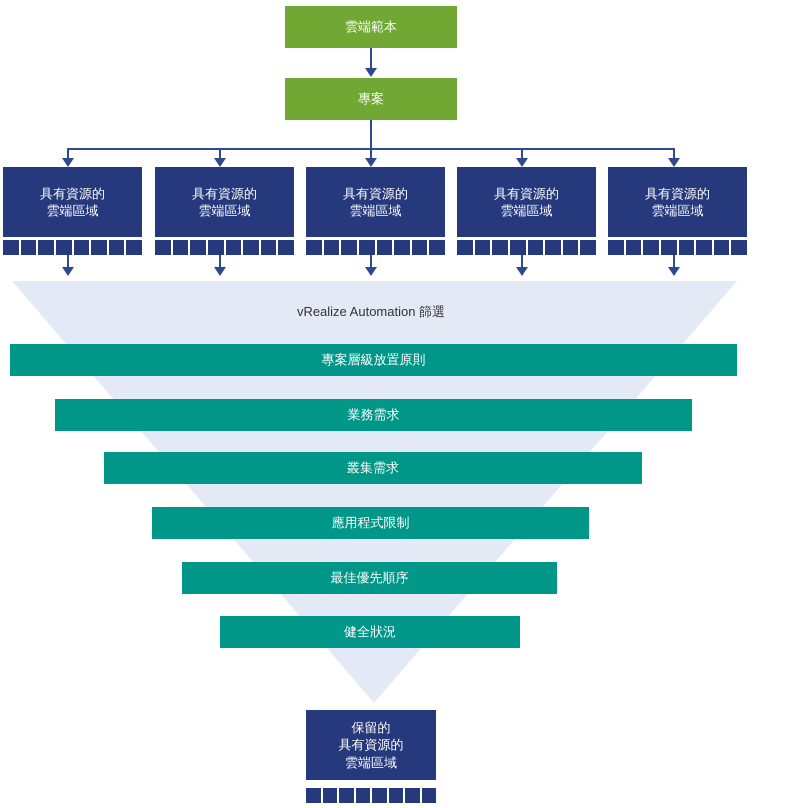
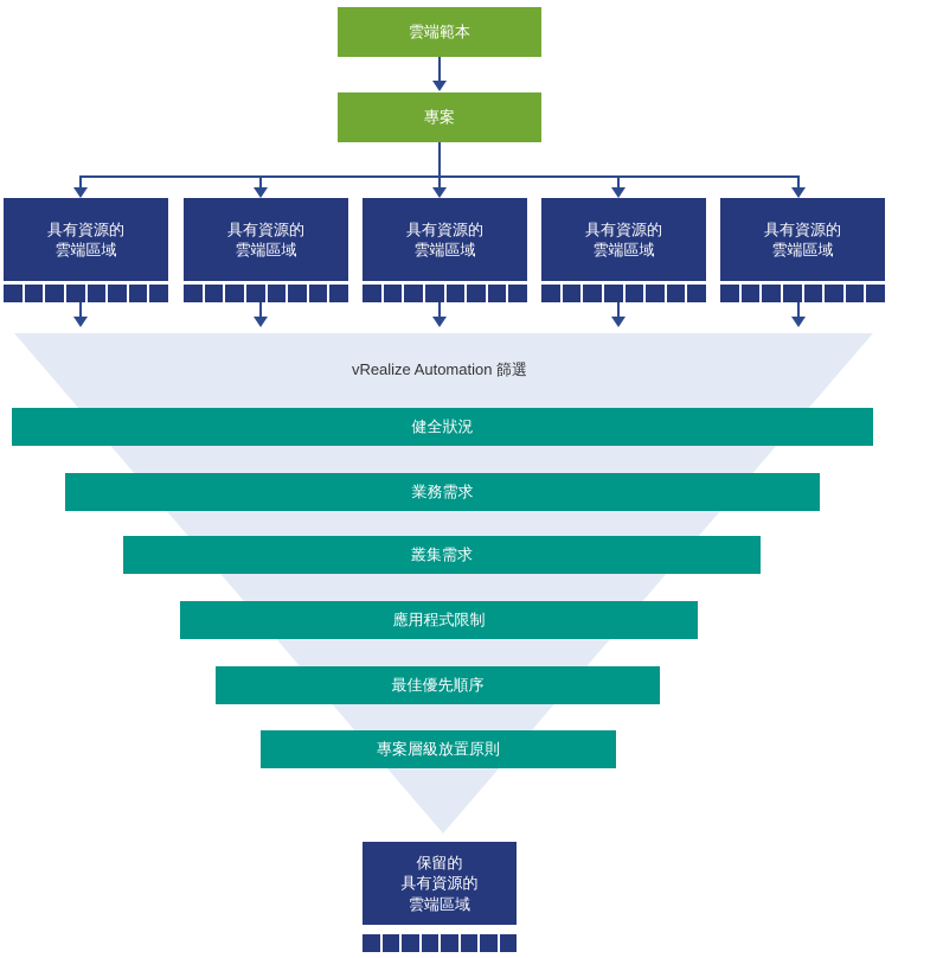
  雲端範本
  專案
  具有資源的
  雲端區域
  具有資源的
  雲端區域
  具有資源的
  雲端區域
  具有資源的
  雲端區域
  具有資源的
  雲端區域
  vRealize Automation 篩選
- 專案層級放置原則
+ 健全狀況
  業務需求
  叢集需求
  應用程式限制
  最佳優先順序
- 健全狀況
+ 專案層級放置原則
  保留的
  具有資源的
  雲端區域
